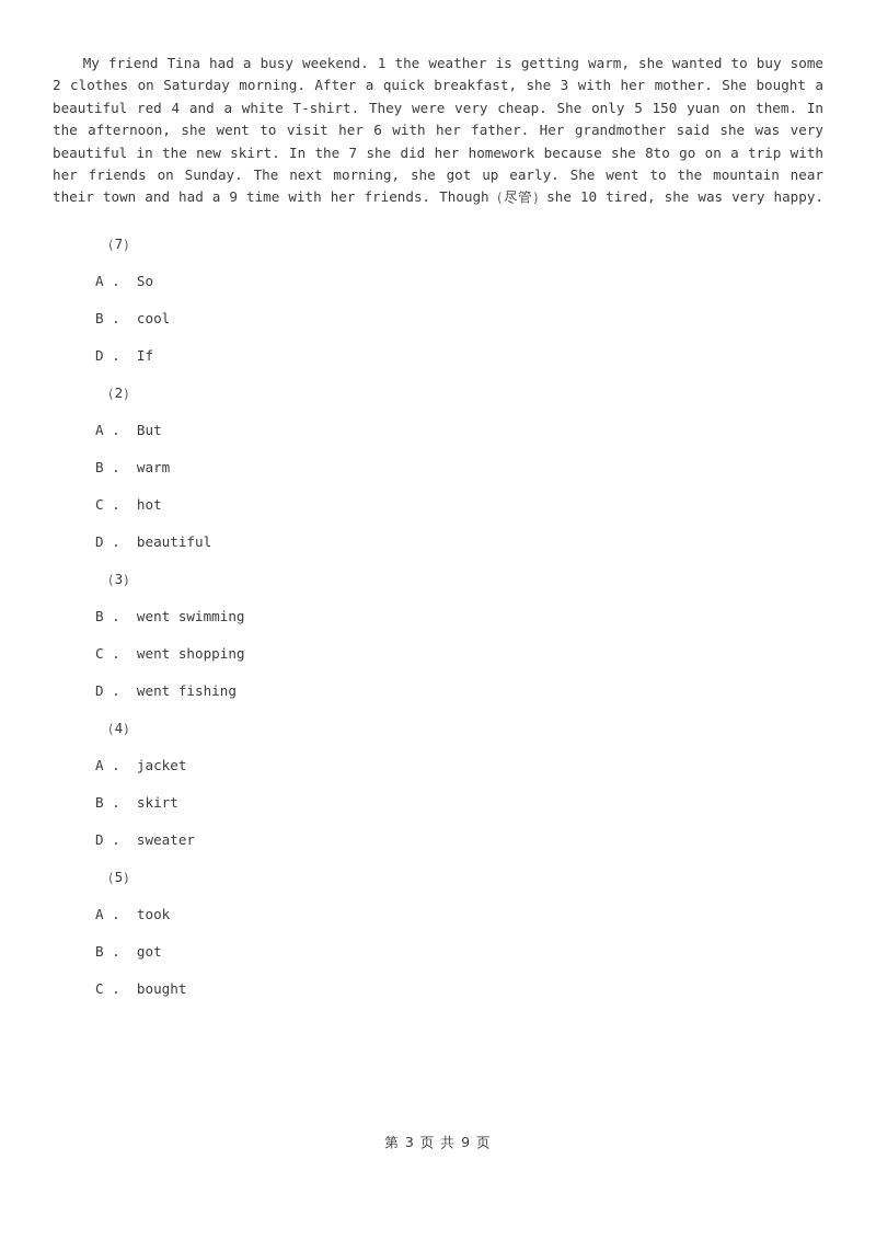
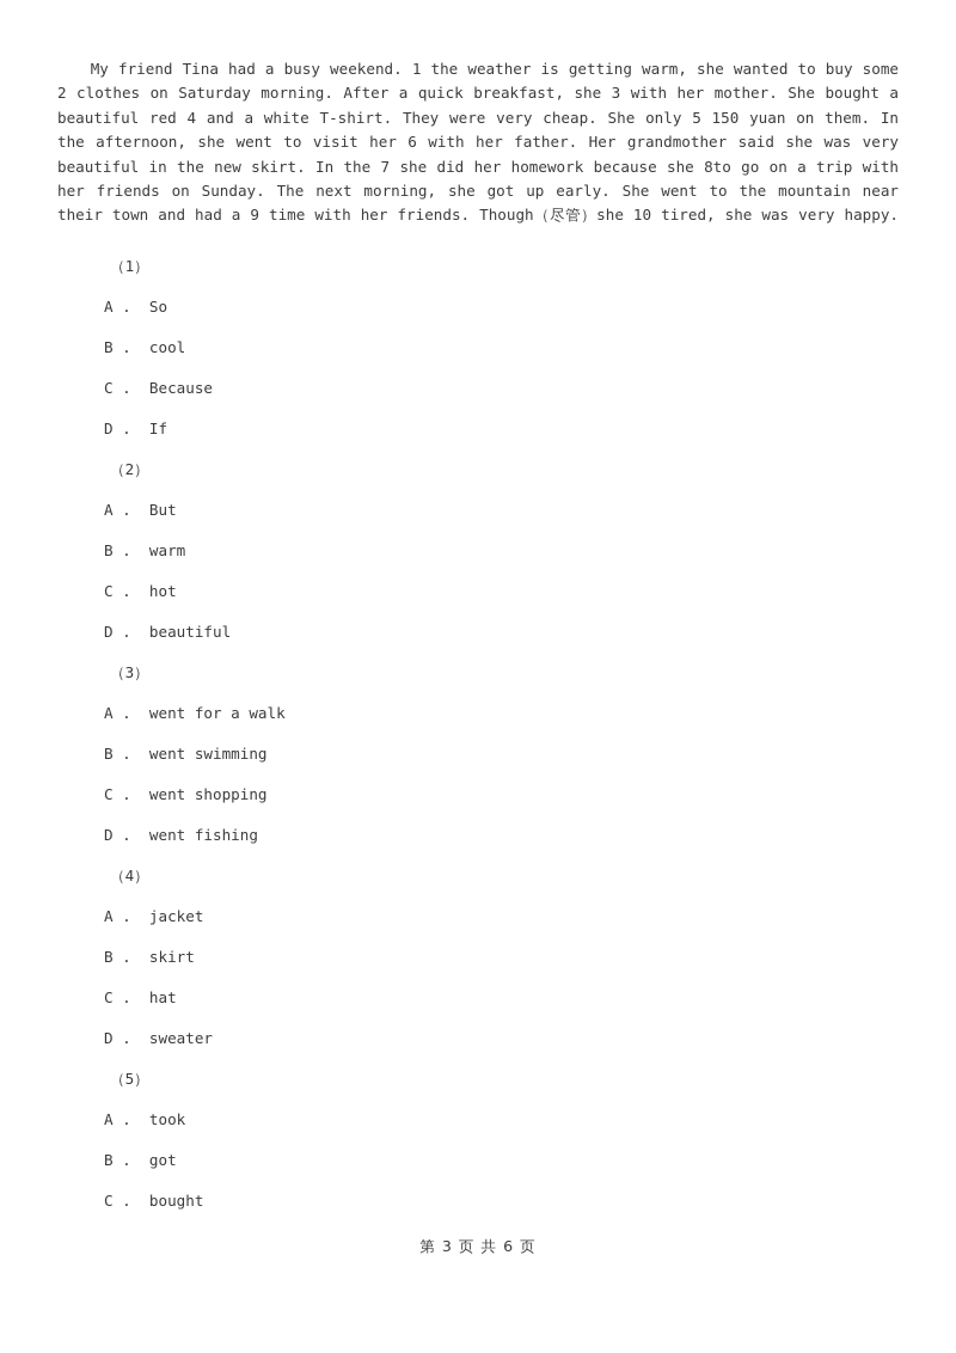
  My friend Tina had a busy weekend. 1 the weather is getting warm, she wanted to buy some 2 clothes on Saturday morning. After a quick breakfast, she 3 with her mother. She bought a beautiful red 4 and a white T-shirt. They were very cheap. She only 5 150 yuan on them. In the afternoon, she went to visit her 6 with her father. Her grandmother said she was very beautiful in the new skirt. In the 7 she did her homework because she 8to go on a trip with her friends on Sunday. The next morning, she got up early. She went to the mountain near their town and had a 9 time with her friends. Though（尽管）she 10 tired, she was very happy.
- （7）
+ （1）
  A . So
  B . cool
+ C . Because
  D . If
  （2）
  A . But
  B . warm
  C . hot
  D . beautiful
  （3）
+ A . went for a walk
  B . went swimming
  C . went shopping
  D . went fishing
  （4）
  A . jacket
  B . skirt
+ C . hat
  D . sweater
  （5）
  A . took
  B . got
  C . bought
- 第 3 页 共 9 页
+ 第 3 页 共 6 页
